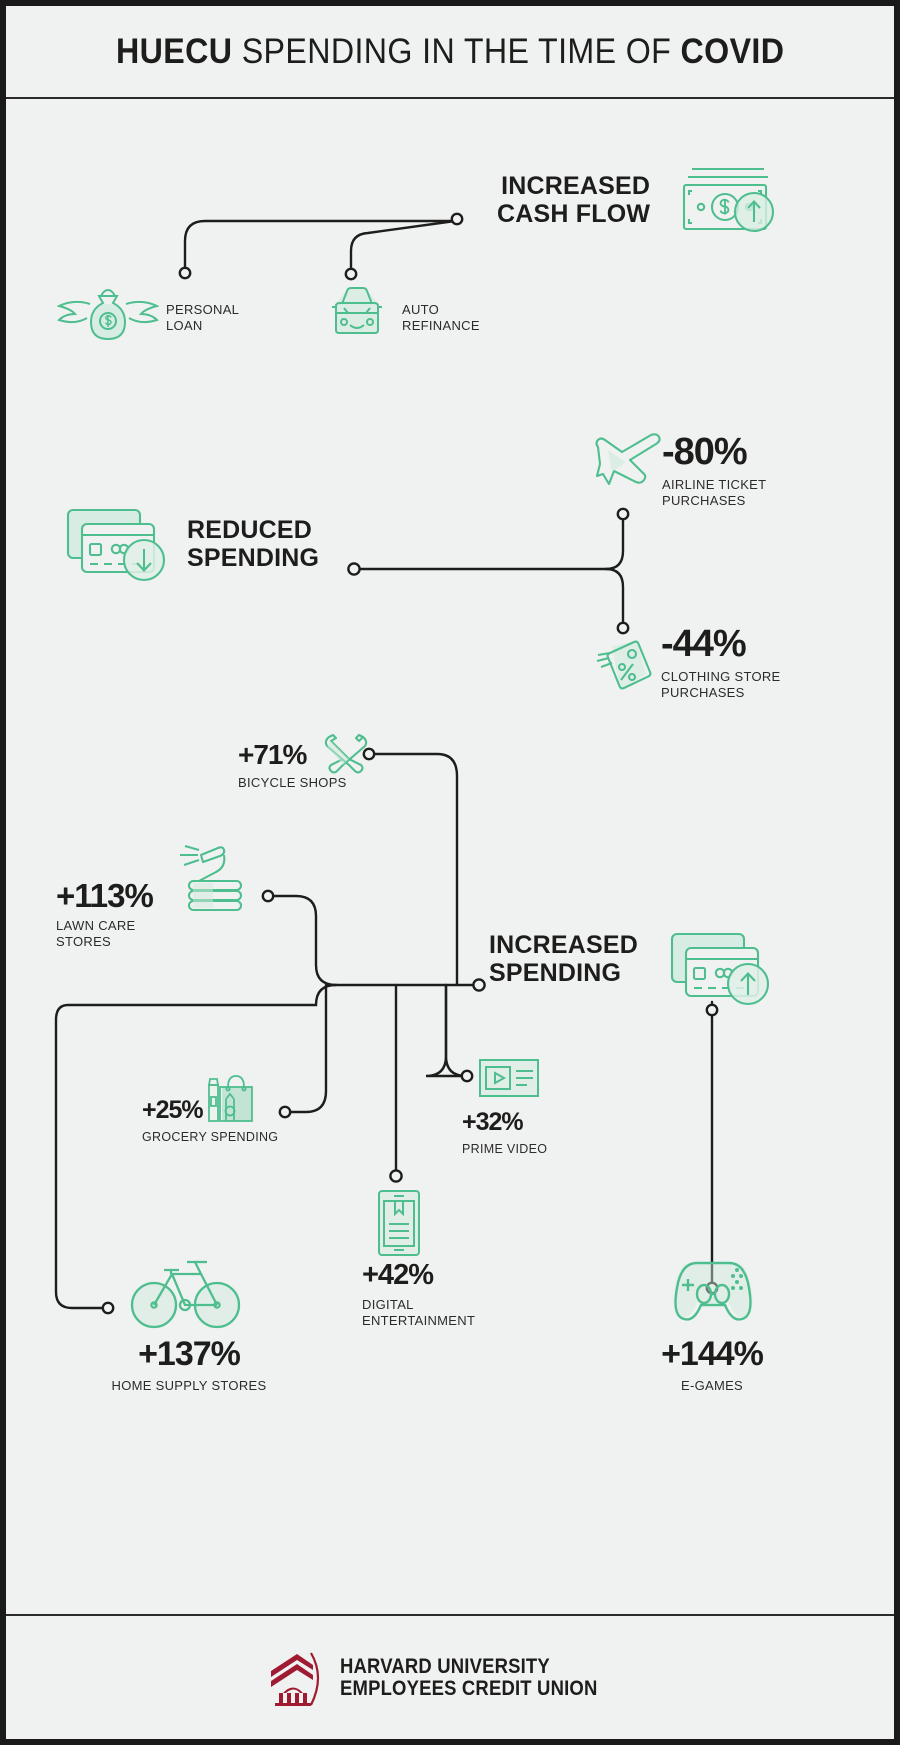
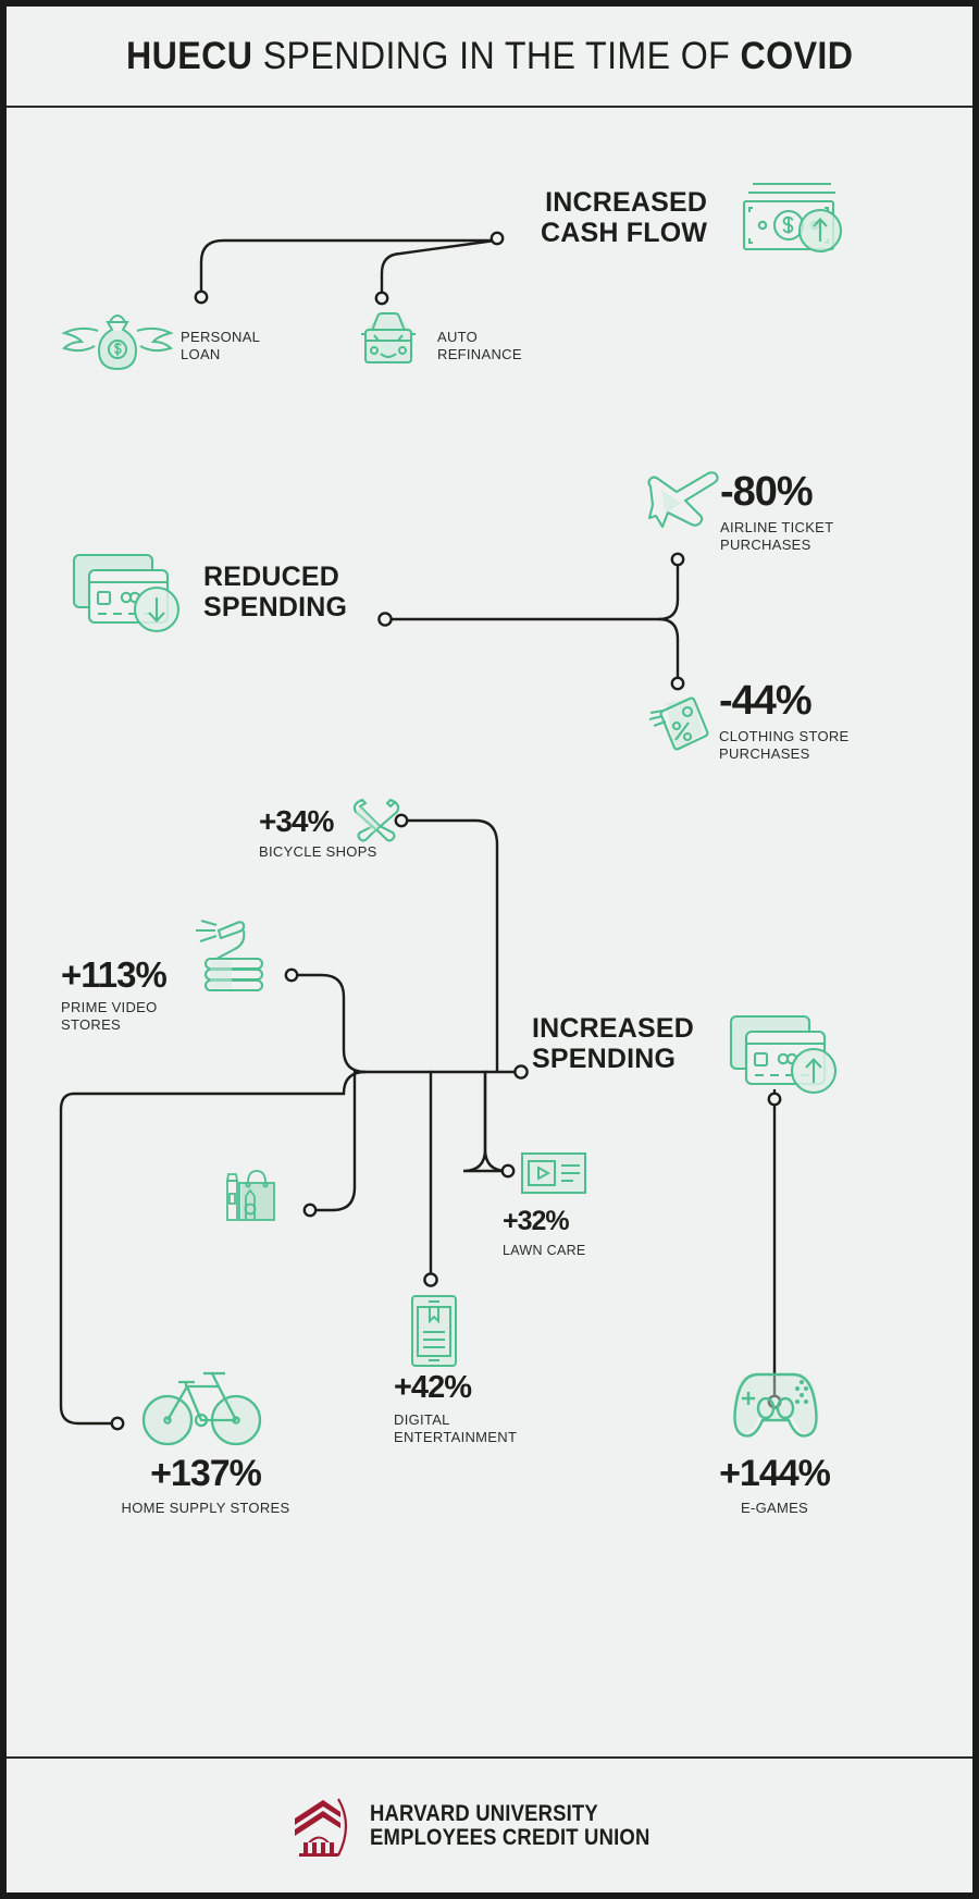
  HUECU SPENDING IN THE TIME OF COVID
  INCREASED
  CASH FLOW
  PERSONAL
  LOAN
  AUTO
  REFINANCE
  REDUCED
  SPENDING
  -80%
  AIRLINE TICKET
  PURCHASES
  -44%
  CLOTHING STORE
  PURCHASES
  INCREASED
  SPENDING
- +71%
+ +34%
  BICYCLE SHOPS
  +113%
- LAWN CARE
+ PRIME VIDEO
  STORES
- +25%
- GROCERY SPENDING
  +32%
- PRIME VIDEO
+ LAWN CARE
  +42%
  DIGITAL
  ENTERTAINMENT
  +137%
  HOME SUPPLY STORES
  +144%
  E-GAMES
  HARVARD UNIVERSITY
  EMPLOYEES CREDIT UNION
